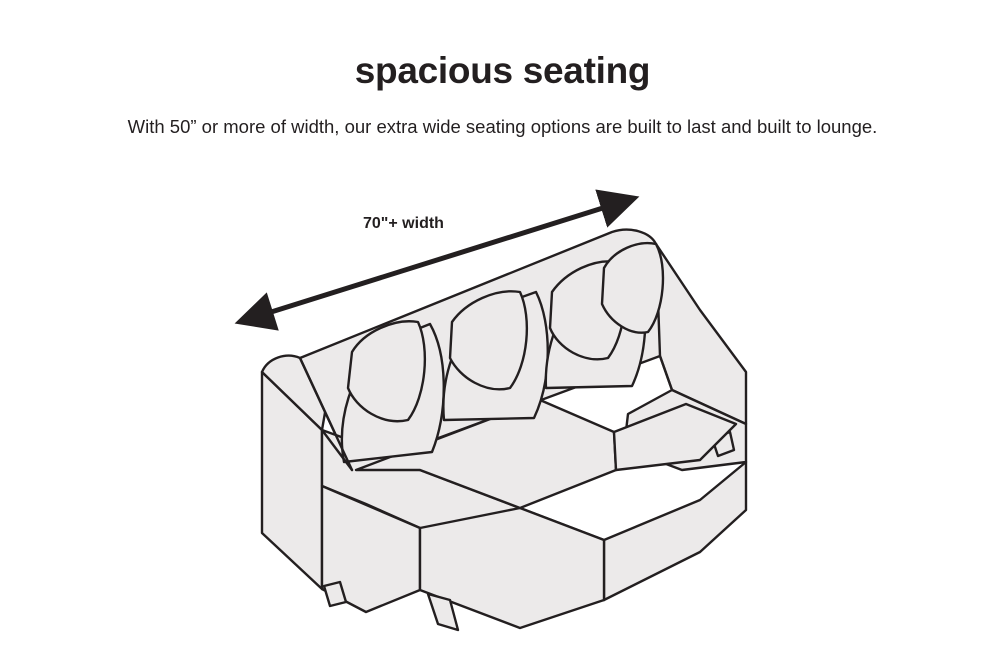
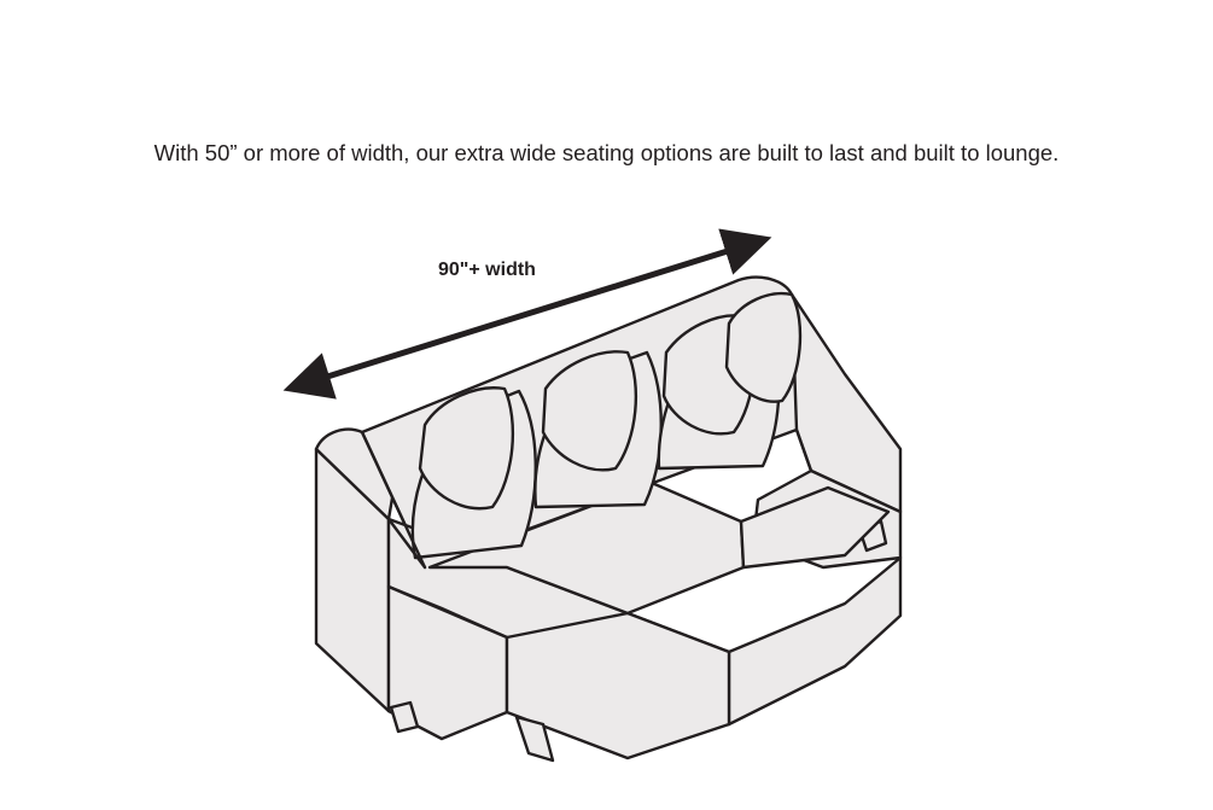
- spacious seating
  With 50” or more of width, our extra wide seating options are built to last and built to lounge.
- 70"+ width
+ 90"+ width
